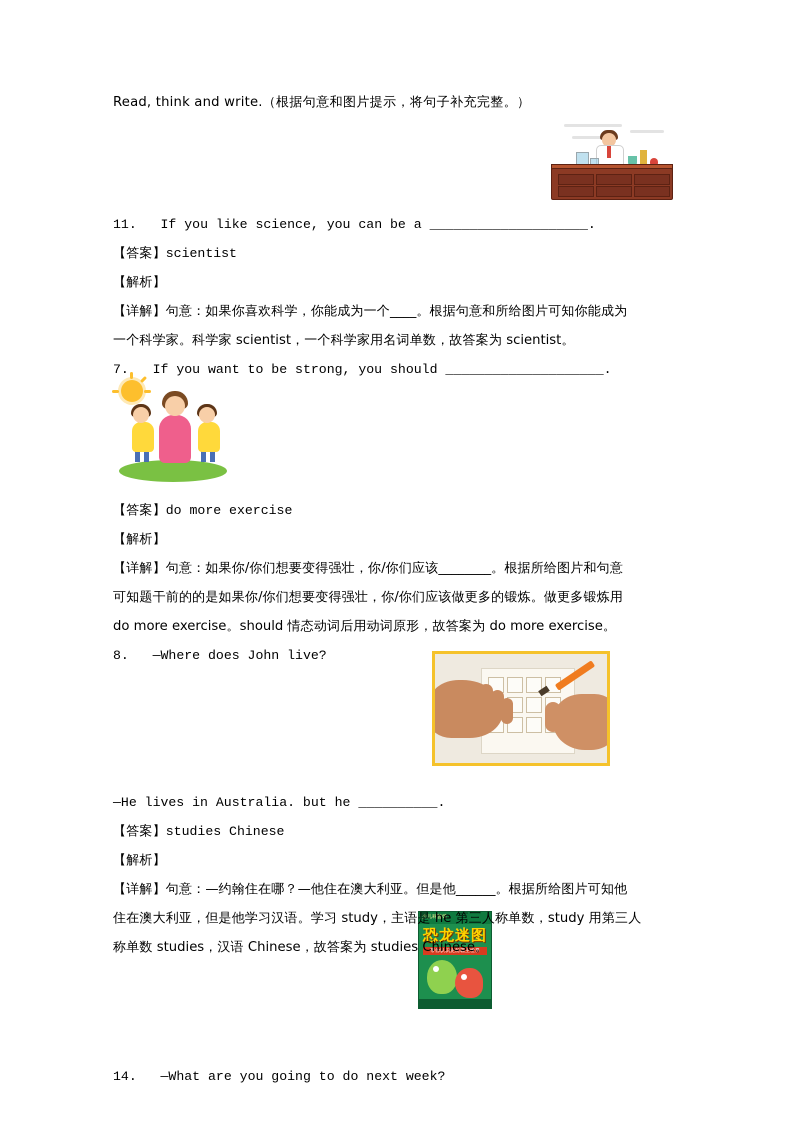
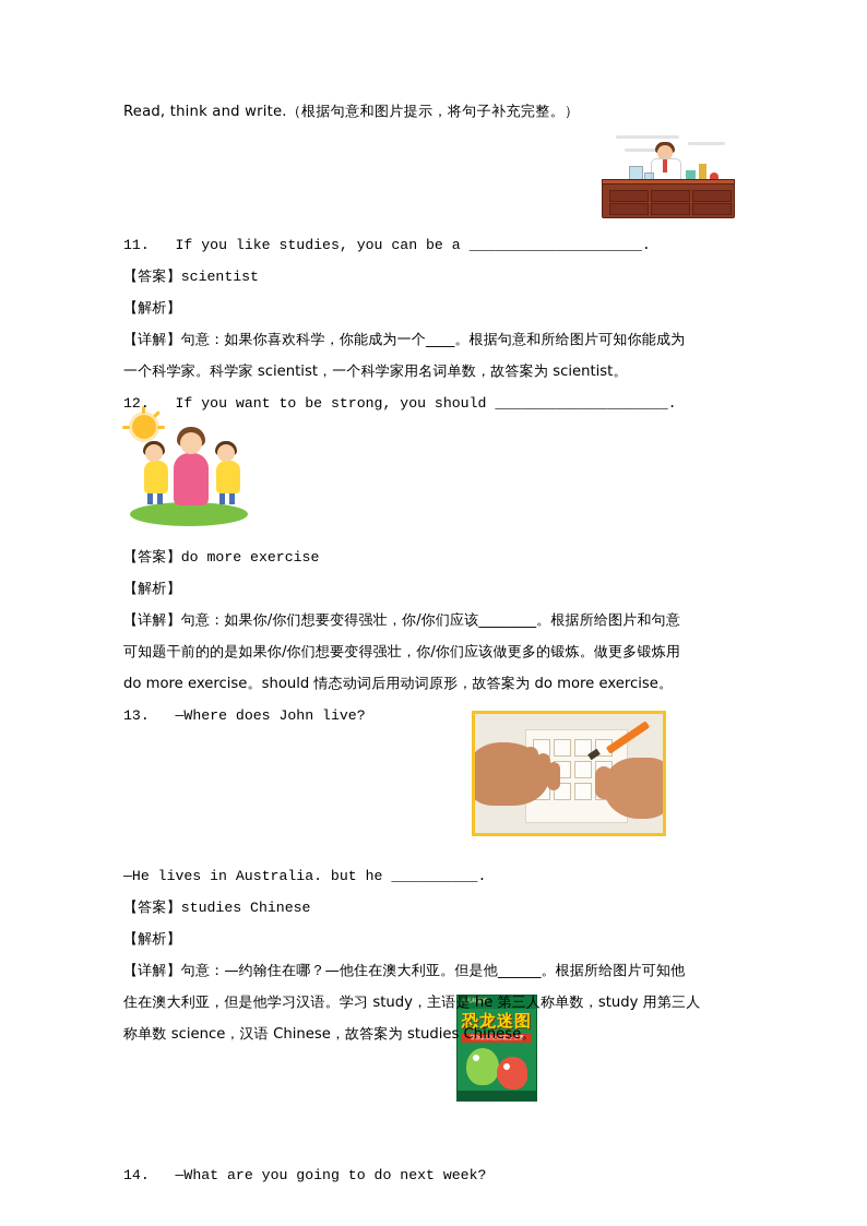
  恐龙迷图
  Read, think and write.（根据句意和图片提示，将句子补充完整。）
- 11. If you like science, you can be a ____________________.
+ 11. If you like studies, you can be a ____________________.
  【答案】scientist
  【解析】
  【详解】句意：如果你喜欢科学，你能成为一个____。根据句意和所给图片可知你能成为
  一个科学家。科学家 scientist，一个科学家用名词单数，故答案为 scientist。
- 7. If you want to be strong, you should ____________________.
+ 12. If you want to be strong, you should ____________________.
  【答案】do more exercise
  【解析】
  【详解】句意：如果你/你们想要变得强壮，你/你们应该________。根据所给图片和句意
  可知题干前的的是如果你/你们想要变得强壮，你/你们应该做更多的锻炼。做更多锻炼用
  do more exercise。should 情态动词后用动词原形，故答案为 do more exercise。
- 8. —Where does John live?
+ 13. —Where does John live?
  —He lives in Australia. but he __________.
  【答案】studies Chinese
  【解析】
  【详解】句意：—约翰住在哪？—他住在澳大利亚。但是他______。根据所给图片可知他
  住在澳大利亚，但是他学习汉语。学习 study，主语是 he 第三人称单数，study 用第三人
- 称单数 studies，汉语 Chinese，故答案为 studies Chinese。
+ 称单数 science，汉语 Chinese，故答案为 studies Chinese。
  14. —What are you going to do next week?
